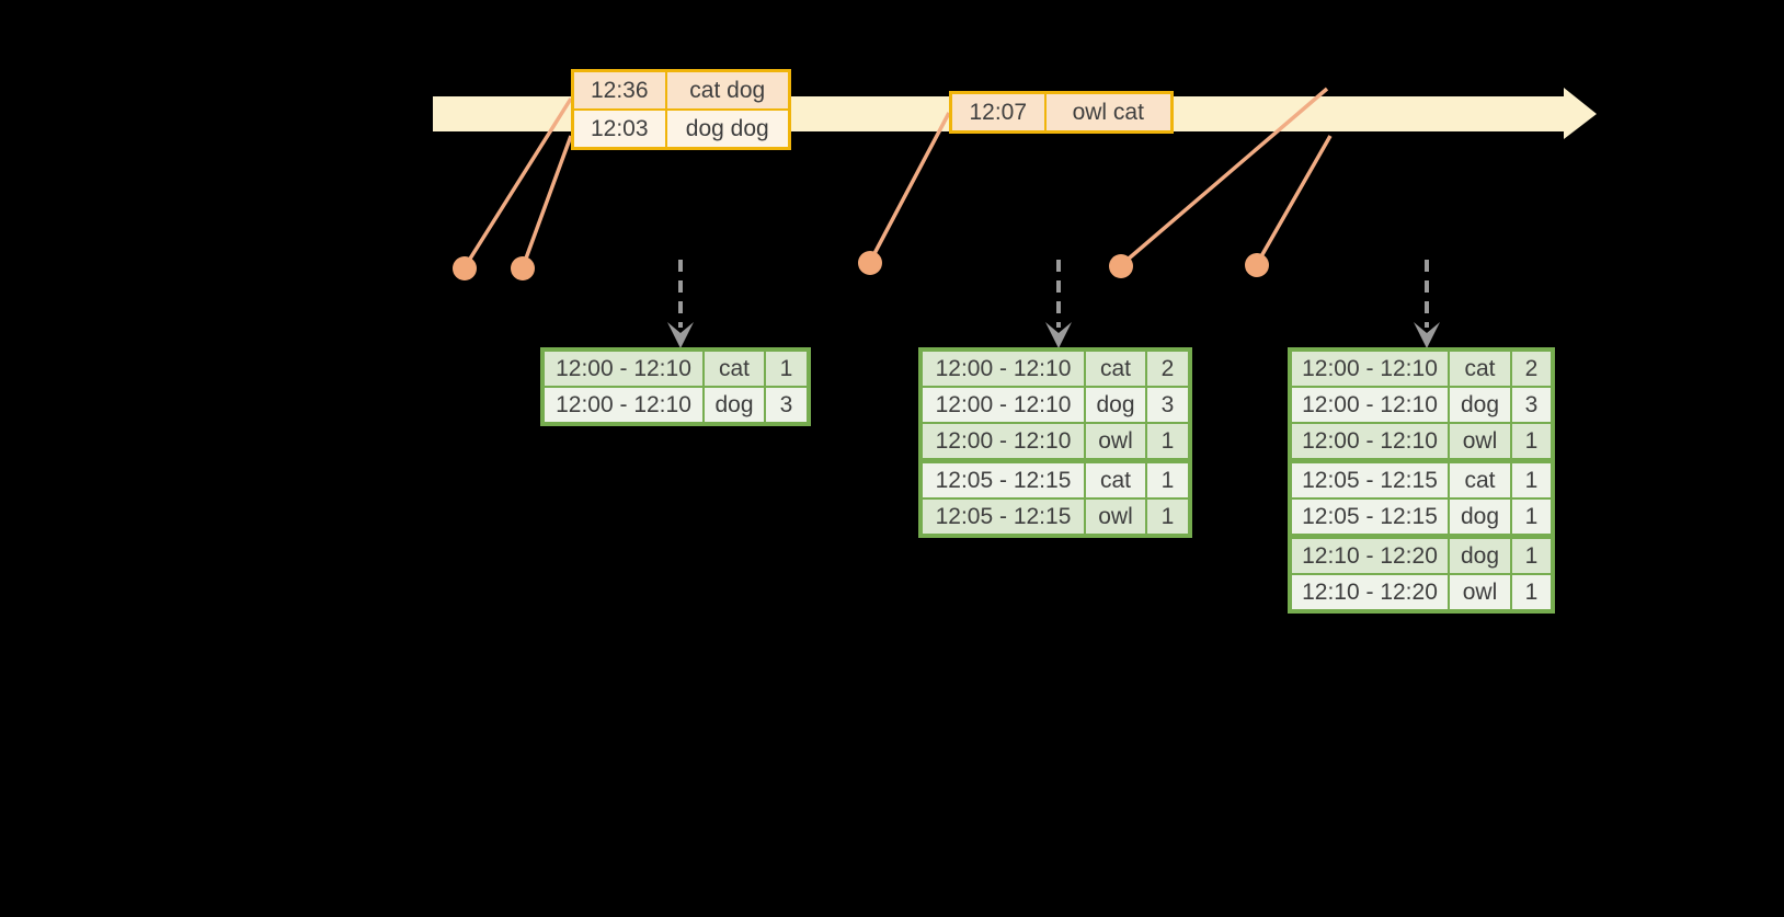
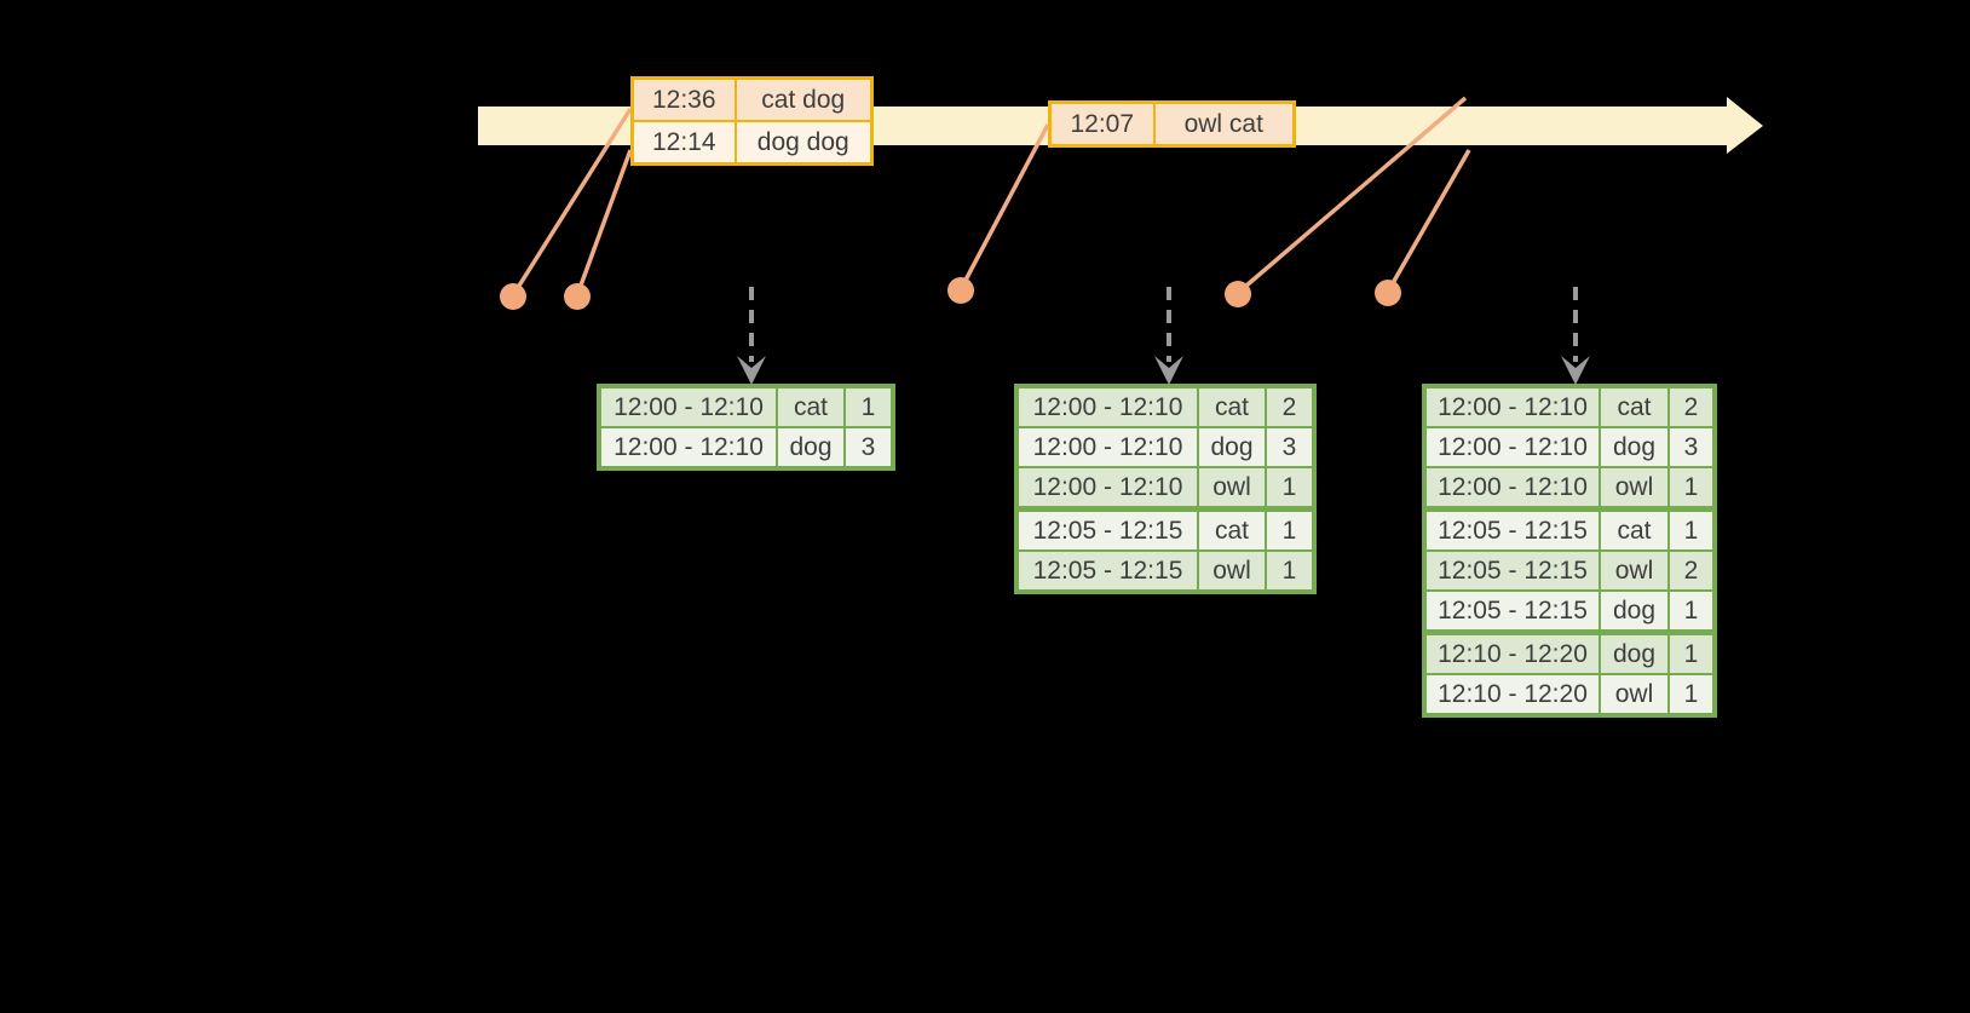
  12:36	cat dog
- 12:03	dog dog
+ 12:14	dog dog
  12:07	owl cat
  12:00 - 12:10	cat	1
  12:00 - 12:10	dog	3
  12:00 - 12:10	cat	2
  12:00 - 12:10	dog	3
  12:00 - 12:10	owl	1
  12:05 - 12:15	cat	1
  12:05 - 12:15	owl	1
  12:00 - 12:10	cat	2
  12:00 - 12:10	dog	3
  12:00 - 12:10	owl	1
  12:05 - 12:15	cat	1
+ 12:05 - 12:15	owl	2
  12:05 - 12:15	dog	1
  12:10 - 12:20	dog	1
  12:10 - 12:20	owl	1
